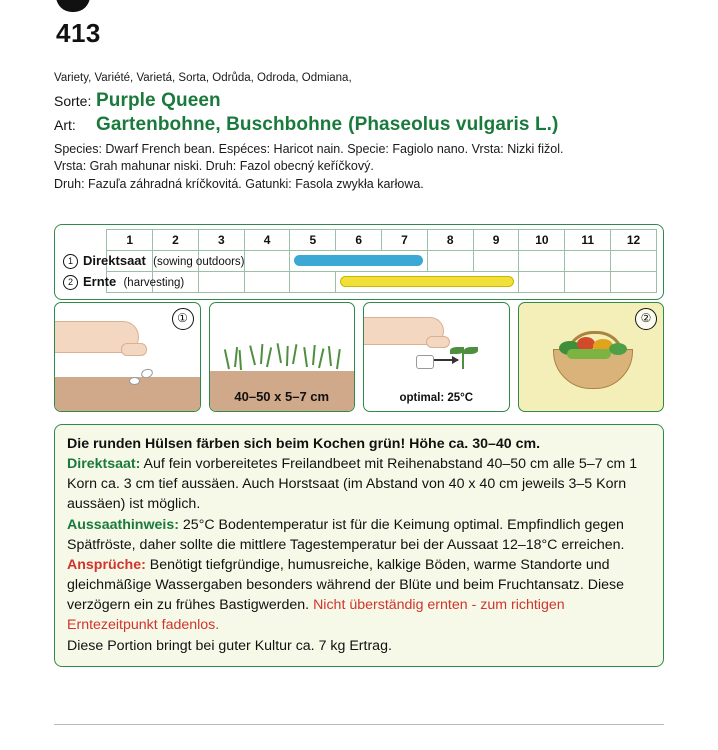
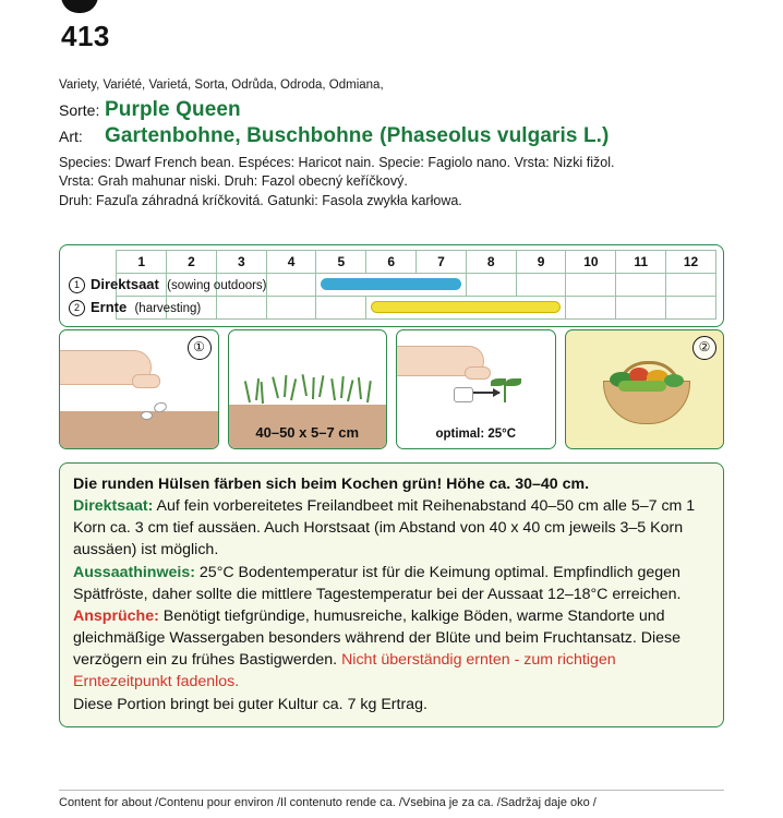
  413
  Variety, Variété, Varietá, Sorta, Odrůda, Odroda, Odmiana,
  Sorte:
  Purple Queen
  Art:
  Gartenbohne, Buschbohne
  (Phaseolus vulgaris L.)
  Species: Dwarf French bean. Espéces: Haricot nain. Specie: Fagiolo nano. Vrsta: Nizki fižol.
  Vrsta: Grah mahunar niski. Druh: Fazol obecný keříčkový.
  Druh: Fazuľa záhradná kríčkovitá. Gatunki: Fasola zwykła karłowa.
  	1	2	3	4	5	6	7	8	9	10	11	12
  1 Direktsaat (sowing outdoors)
  2 Ernte (harvesting)
  ①
  40–50 x 5–7 cm
  optimal: 25°C
  ②
  Die runden Hülsen färben sich beim Kochen grün! Höhe ca. 30–40 cm.
  Direktsaat: Auf fein vorbereitetes Freilandbeet mit Reihenabstand 40–50 cm alle 5–7 cm 1 Korn ca. 3 cm tief aussäen. Auch Horstsaat (im Abstand von 40 x 40 cm jeweils 3–5 Korn aussäen) ist möglich.
  Aussaathinweis: 25°C Bodentemperatur ist für die Keimung optimal. Empfindlich gegen Spätfröste, daher sollte die mittlere Tagestemperatur bei der Aussaat 12–18°C erreichen. Ansprüche: Benötigt tiefgründige, humusreiche, kalkige Böden, warme Standorte und gleichmäßige Wassergaben besonders während der Blüte und beim Fruchtansatz. Diese verzögern ein zu frühes Bastigwerden. Nicht überständig ernten - zum richtigen Erntezeitpunkt fadenlos.
  Diese Portion bringt bei guter Kultur ca. 7 kg Ertrag.
+ Content for about /Contenu pour environ /Il contenuto rende ca. /Vsebina je za ca. /Sadržaj daje oko /
